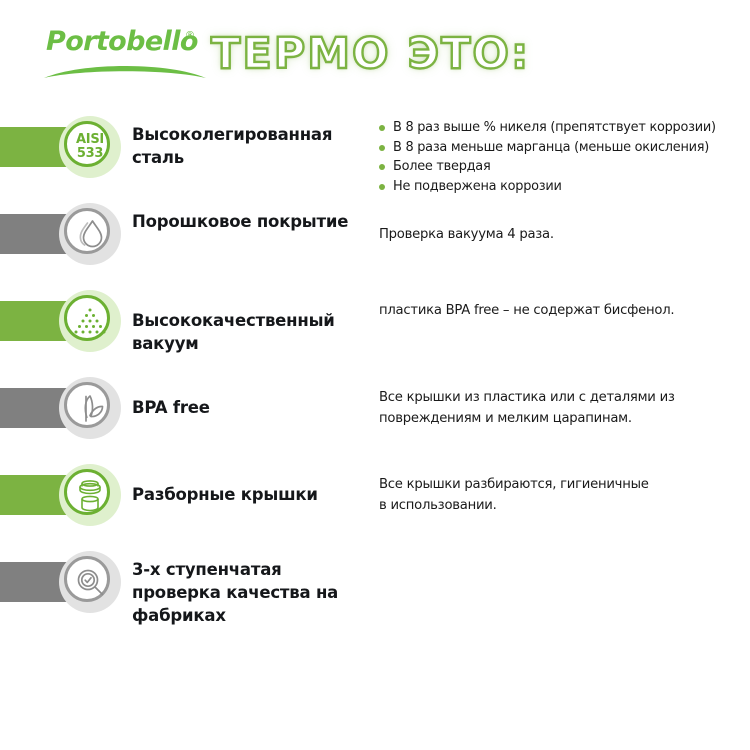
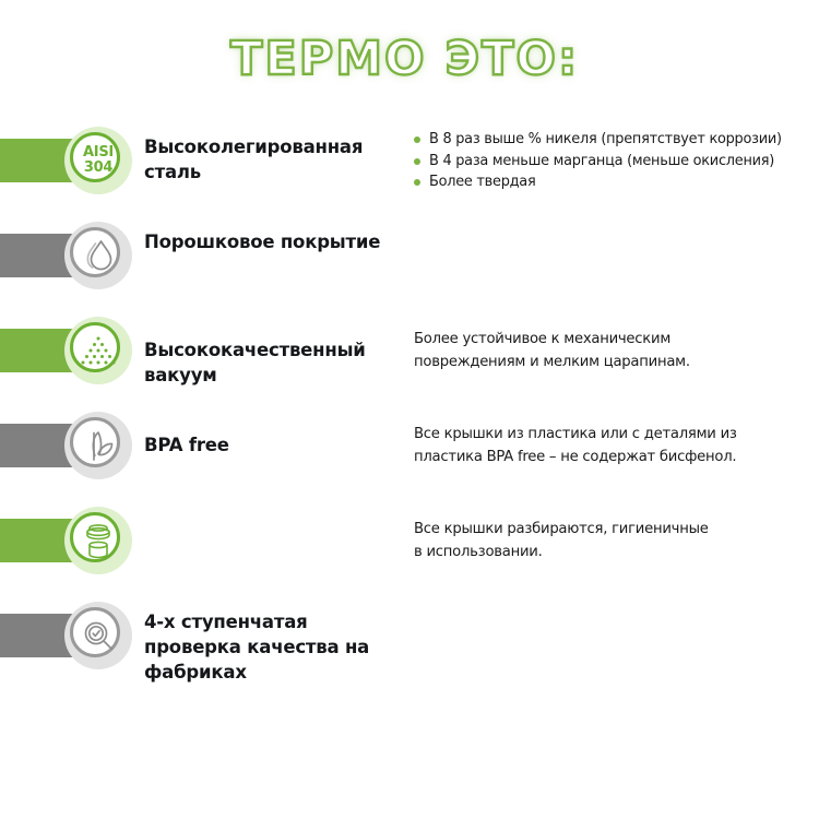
- Portobello
- ®
  ТЕРМО ЭТО:
  AISI
- 533
+ 304
  Высоколегированная сталь
  В 8 раз выше % никеля (препятствует коррозии)
- В 8 раза меньше марганца (меньше окисления)
+ В 4 раза меньше марганца (меньше окисления)
  Более твердая
- Не подвержена коррозии
  Порошковое покрытие
- Проверка вакуума 4 раза.
  Высококачественный вакуум
+ Более устойчивое к механическим
- пластика BPA free – не содержат бисфенол.
+ повреждениям и мелким царапинам.
  BPA free
  Все крышки из пластика или с деталями из
- повреждениям и мелким царапинам.
+ пластика BPA free – не содержат бисфенол.
- Разборные крышки
  Все крышки разбираются, гигиеничные
  в использовании.
- 3-х ступенчатая проверка качества на фабриках
+ 4-х ступенчатая проверка качества на фабриках
